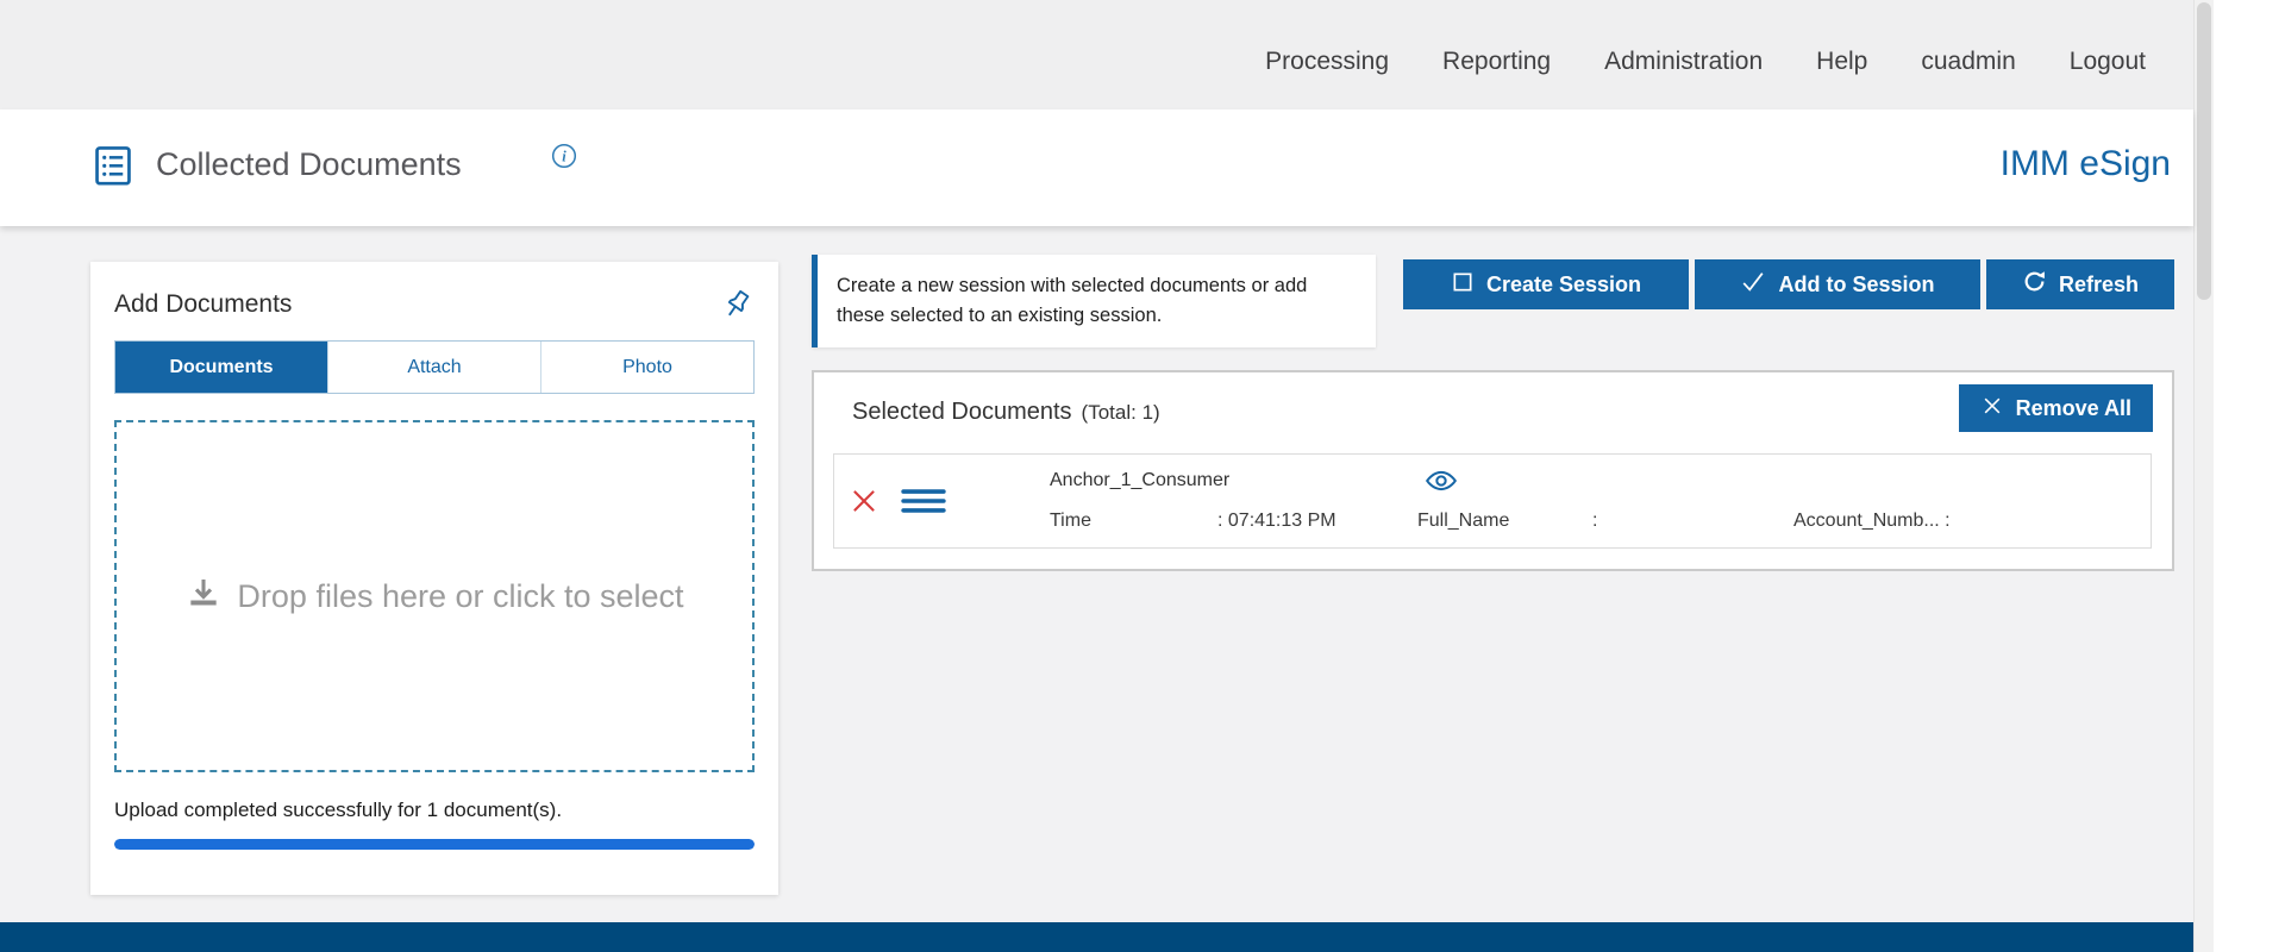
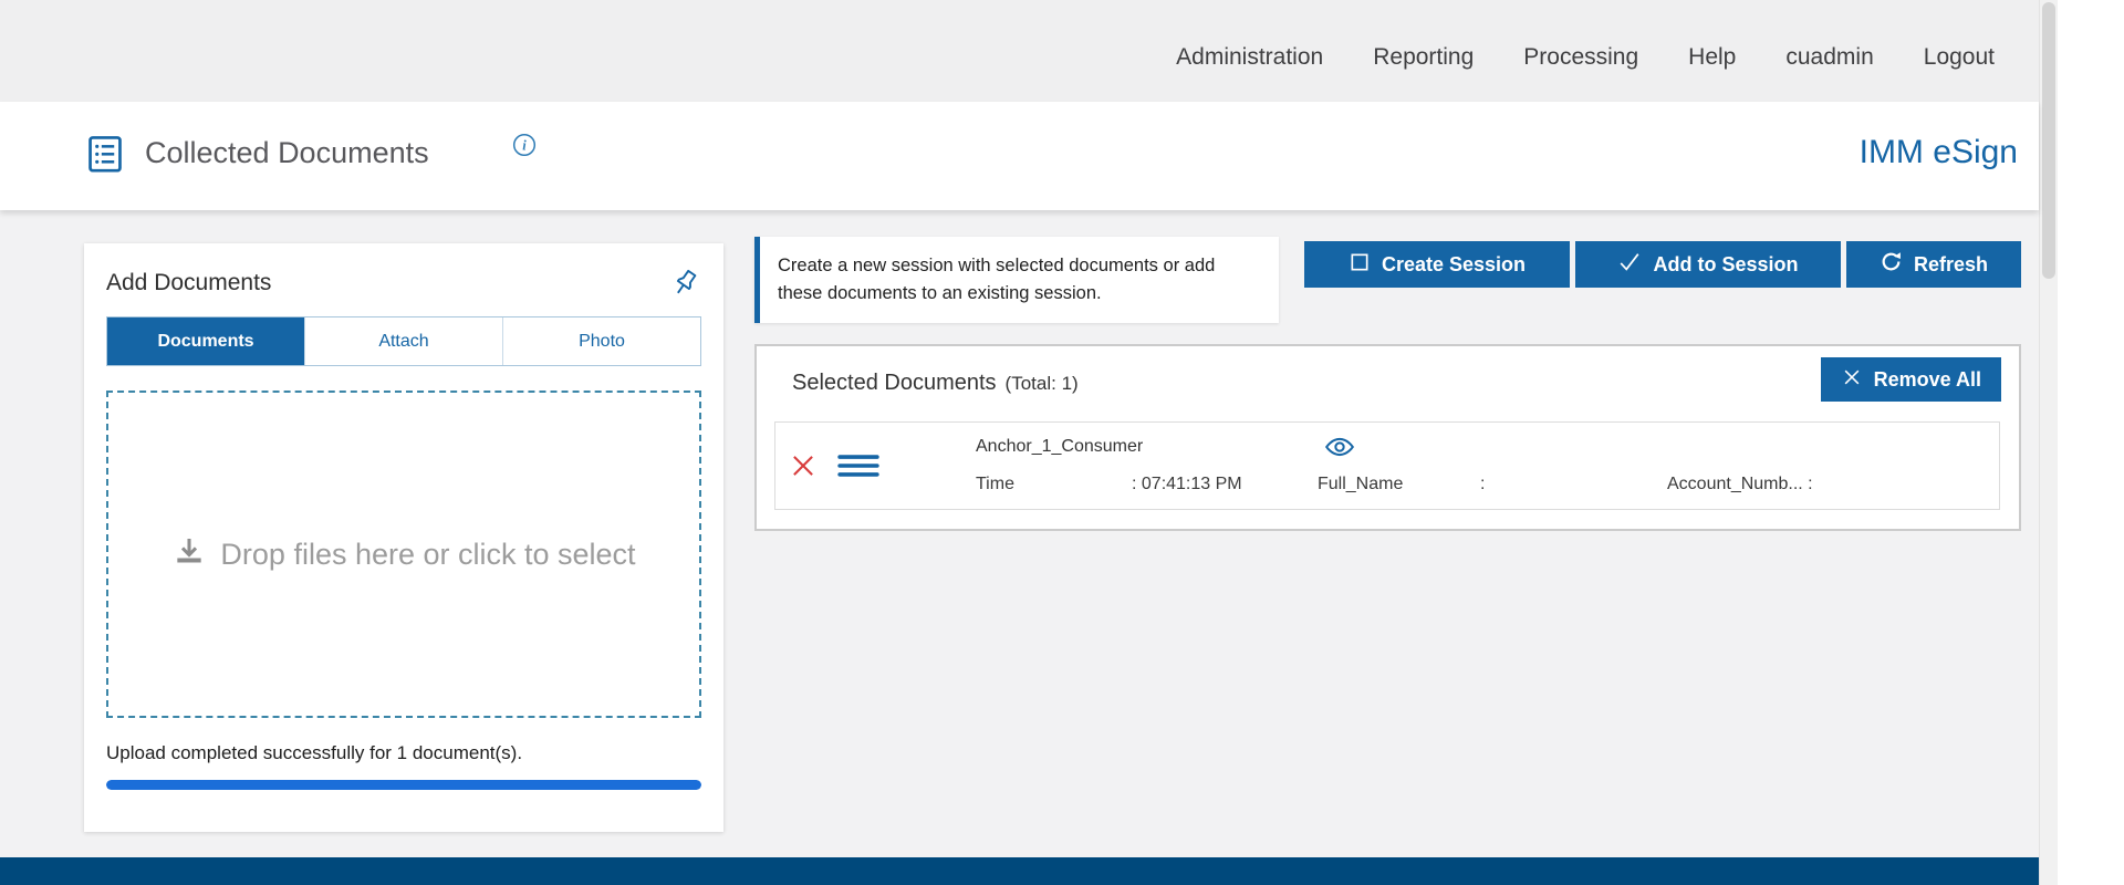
- Processing
+ Administration
  Reporting
- Administration
+ Processing
  Help
  cuadmin
  Logout
  Collected Documents
  i
  IMM eSign
  Add Documents
  Documents
  Attach
  Photo
  Drop files here or click to select
  Upload completed successfully for 1 document(s).
- Create a new session with selected documents or add these selected to an existing session.
+ Create a new session with selected documents or add these documents to an existing session.
  Create Session
  Add to Session
  Refresh
  Selected Documents
  (Total: 1)
  Remove All
  Anchor_1_Consumer
  Time
  : 07:41:13 PM
  Full_Name
  :
  Account_Numb... :
